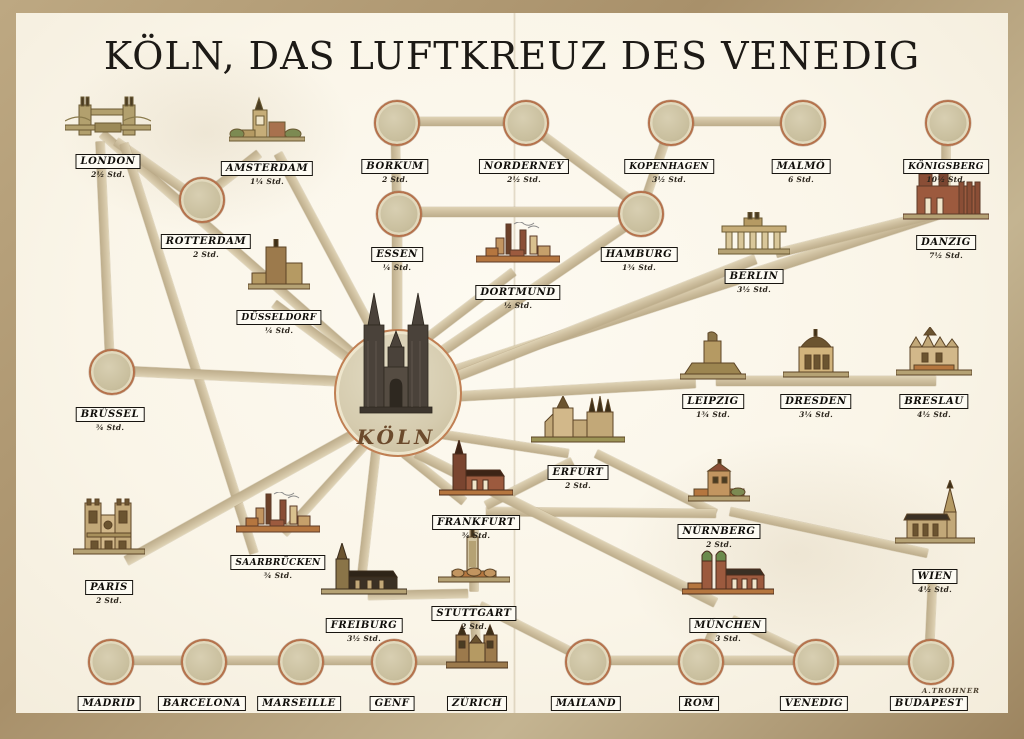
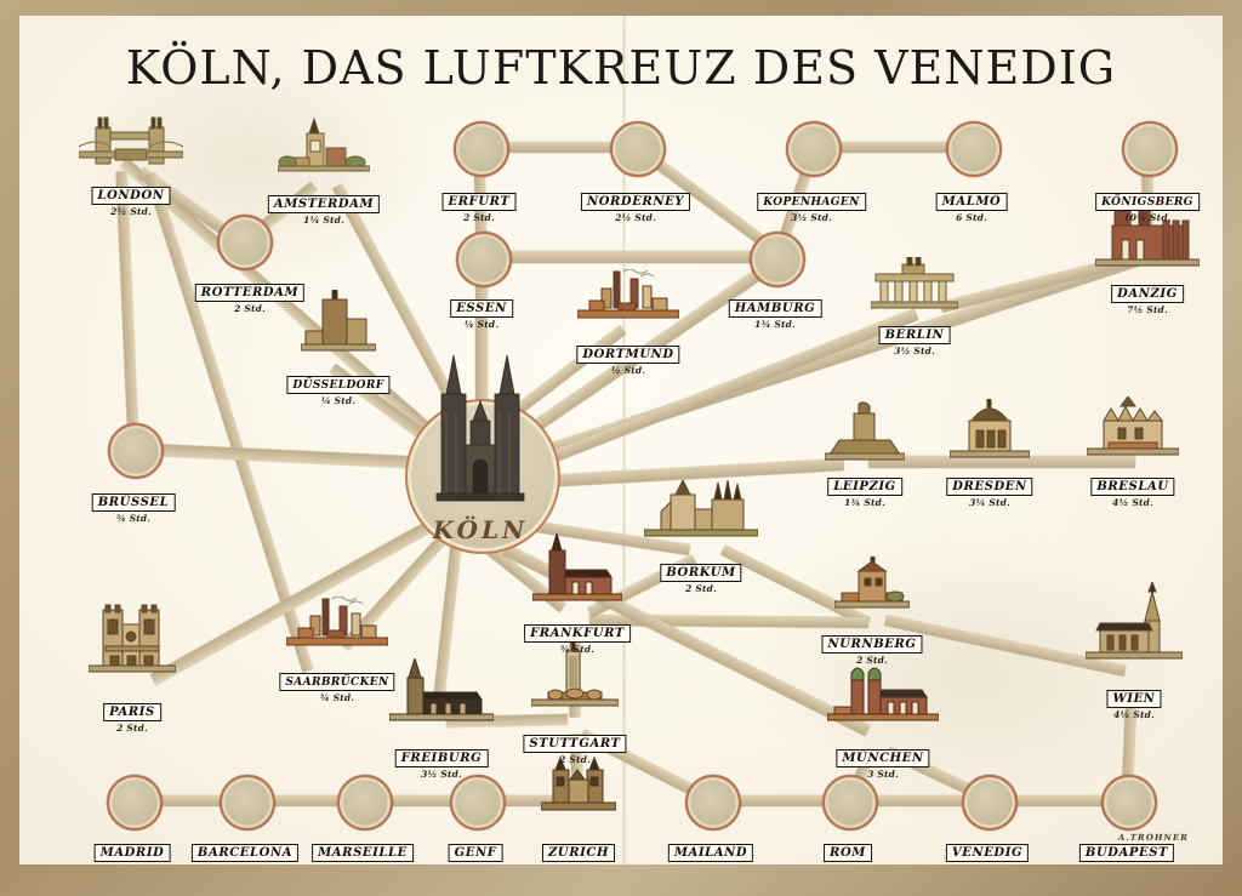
  KÖLN, DAS LUFTKREUZ DES VENEDIG
  KÖLN
  LONDON
  2½ Std.
  AMSTERDAM
  1¼ Std.
- BORKUM
+ ERFURT
  2 Std.
  NORDERNEY
  2½ Std.
  KOPENHAGEN
  3½ Std.
  MALMÖ
  6 Std.
  KÖNIGSBERG
  10½ Std.
  ROTTERDAM
  2 Std.
  ESSEN
  ¼ Std.
  HAMBURG
  1¾ Std.
  DANZIG
  7½ Std.
  BERLIN
  3½ Std.
  DORTMUND
  ½ Std.
  DÜSSELDORF
  ¼ Std.
  LEIPZIG
  1¾ Std.
  DRESDEN
  3¼ Std.
  BRESLAU
  4½ Std.
  BRÜSSEL
  ¾ Std.
- ERFURT
+ BORKUM
  2 Std.
  FRANKFURT
  ¾ Std.
  NÜRNBERG
  2 Std.
  PARIS
  2 Std.
  SAARBRÜCKEN
  ¾ Std.
  WIEN
  4½ Std.
  STUTTGART
  2 Std.
  MÜNCHEN
  3 Std.
  FREIBURG
  3½ Std.
  MADRID
  BARCELONA
  MARSEILLE
  GENF
  ZÜRICH
  MAILAND
  ROM
  VENEDIG
  BUDAPEST
  A.TROHNER
